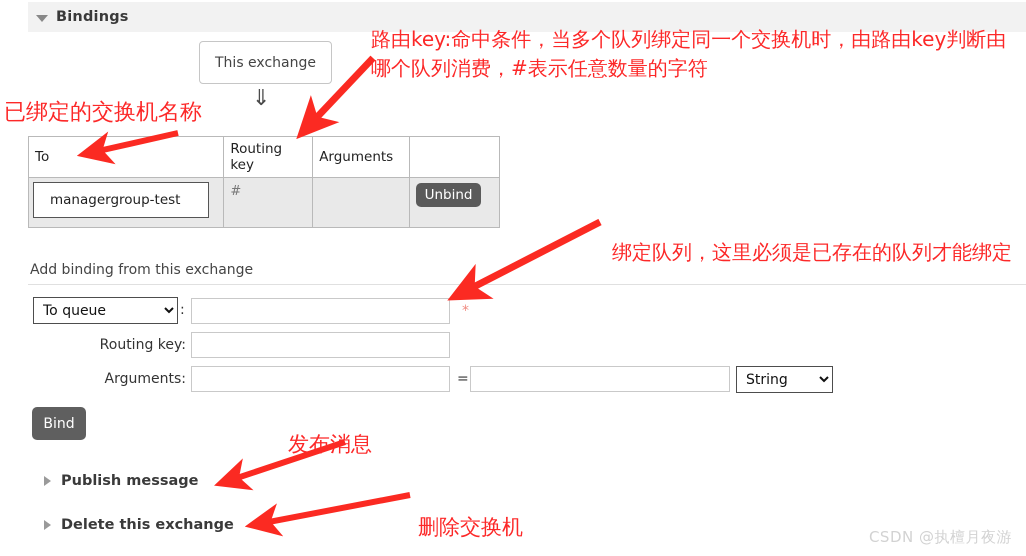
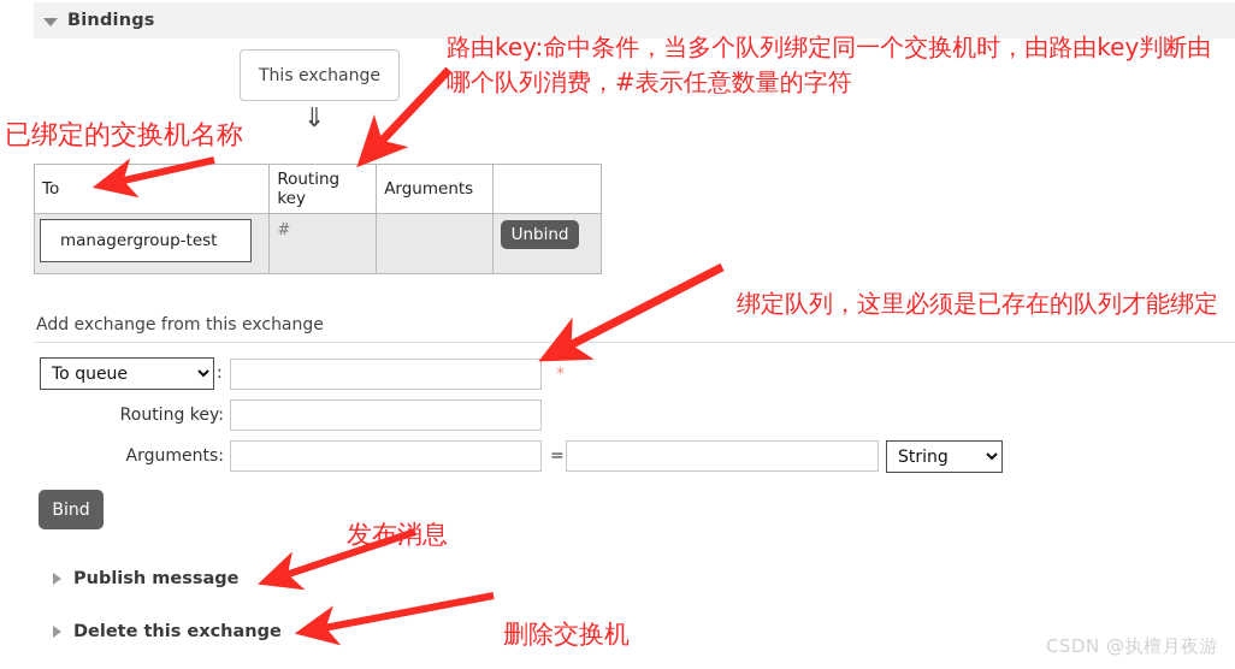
  Bindings
  This exchange
  ⇓
  To	Routing key	Arguments
  managergroup-test	#		Unbind
- Add binding from this exchange
+ Add exchange from this exchange
  To queue
  :
  *
  Routing key:
  Arguments:
  =
  String
  Bind
  Publish message
  Delete this exchange
  路由key:命中条件，当多个队列绑定同一个交换机时，由路由key判断由哪个队列消费，#表示任意数量的字符
  已绑定的交换机名称
  绑定队列，这里必须是已存在的队列才能绑定
  发布消息
  删除交换机
  CSDN @执檀月夜游
